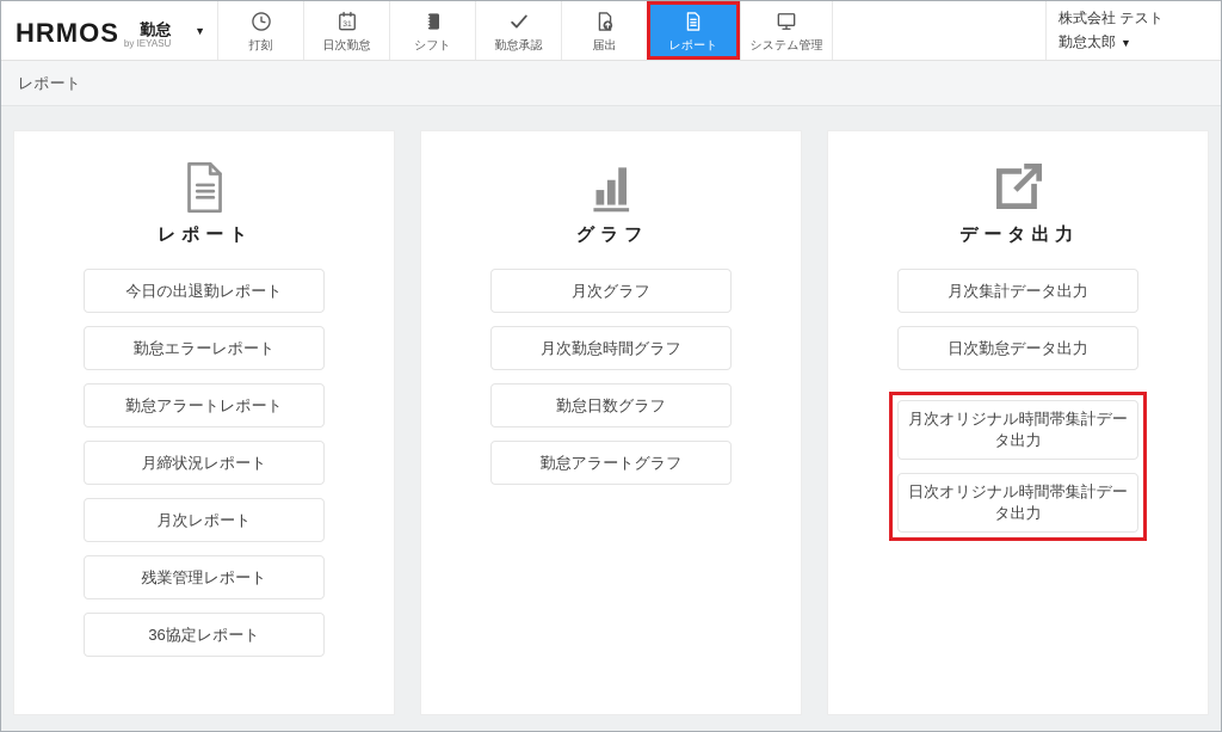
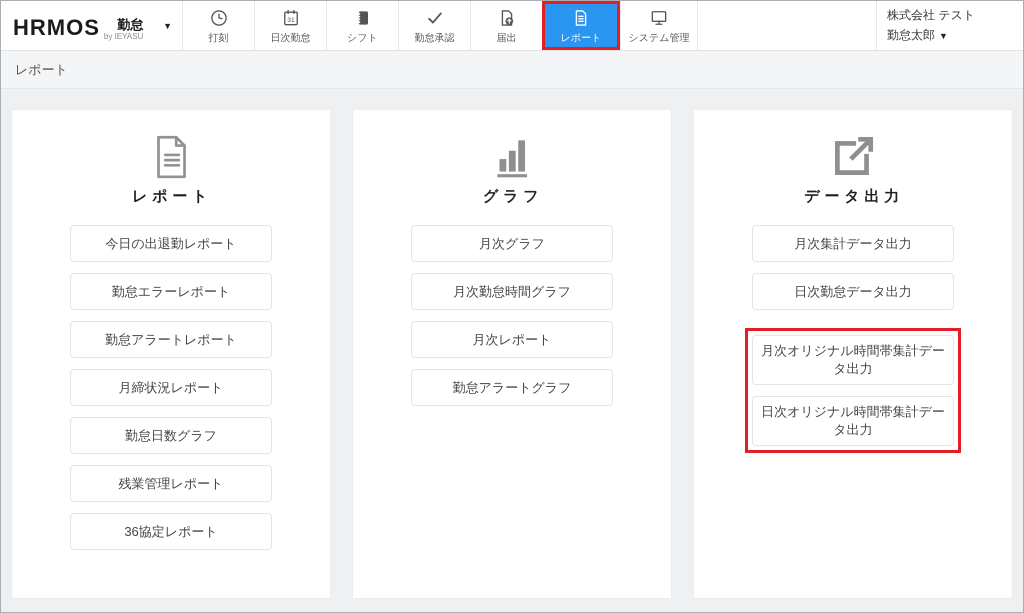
  HRMOS
  勤怠
  by IEYASU
  ▼
  打刻
  日次勤怠
  シフト
  勤怠承認
  届出
  レポート
  システム管理
  株式会社 テスト
  勤怠太郎 ▼
  レポート
  レポート
  今日の出退勤レポート
  勤怠エラーレポート
  勤怠アラートレポート
  月締状況レポート
- 月次レポート
+ 勤怠日数グラフ
  残業管理レポート
  36協定レポート
  グラフ
  月次グラフ
  月次勤怠時間グラフ
- 勤怠日数グラフ
+ 月次レポート
  勤怠アラートグラフ
  データ出力
  月次集計データ出力
  日次勤怠データ出力
  月次オリジナル時間帯集計データ出力
  日次オリジナル時間帯集計データ出力
